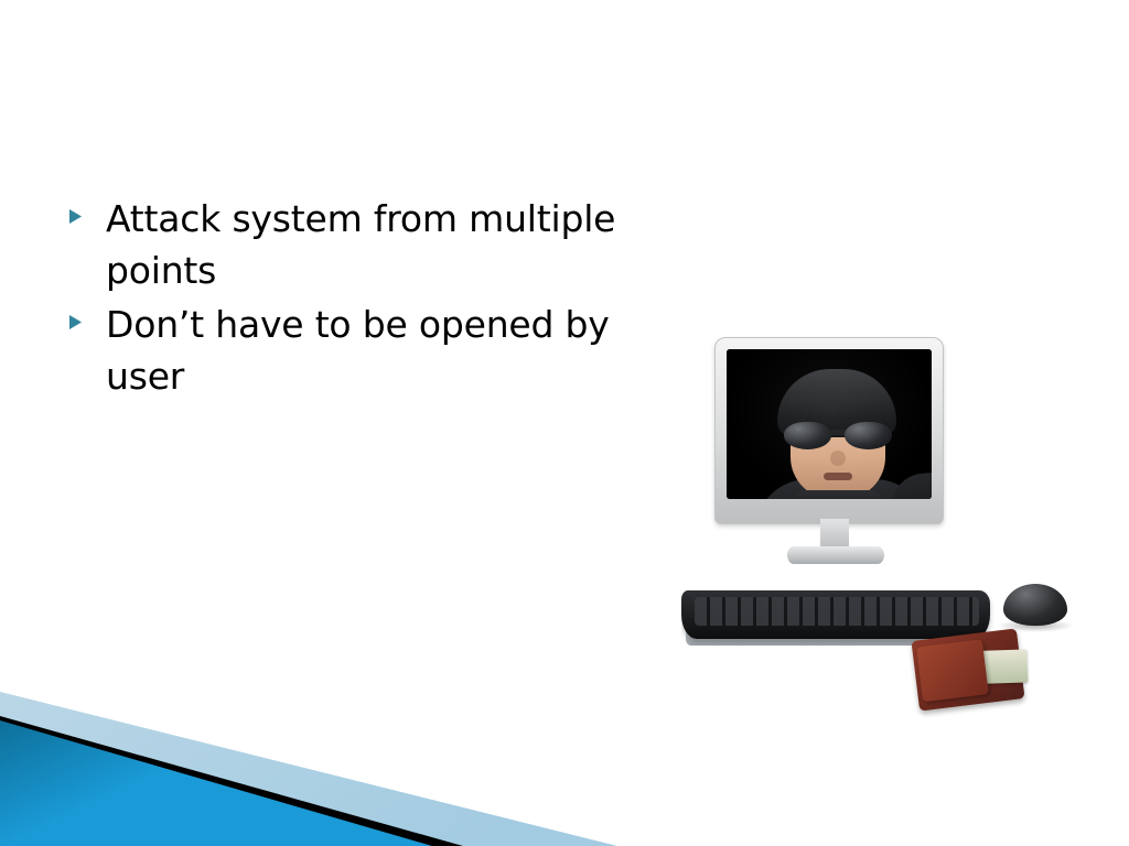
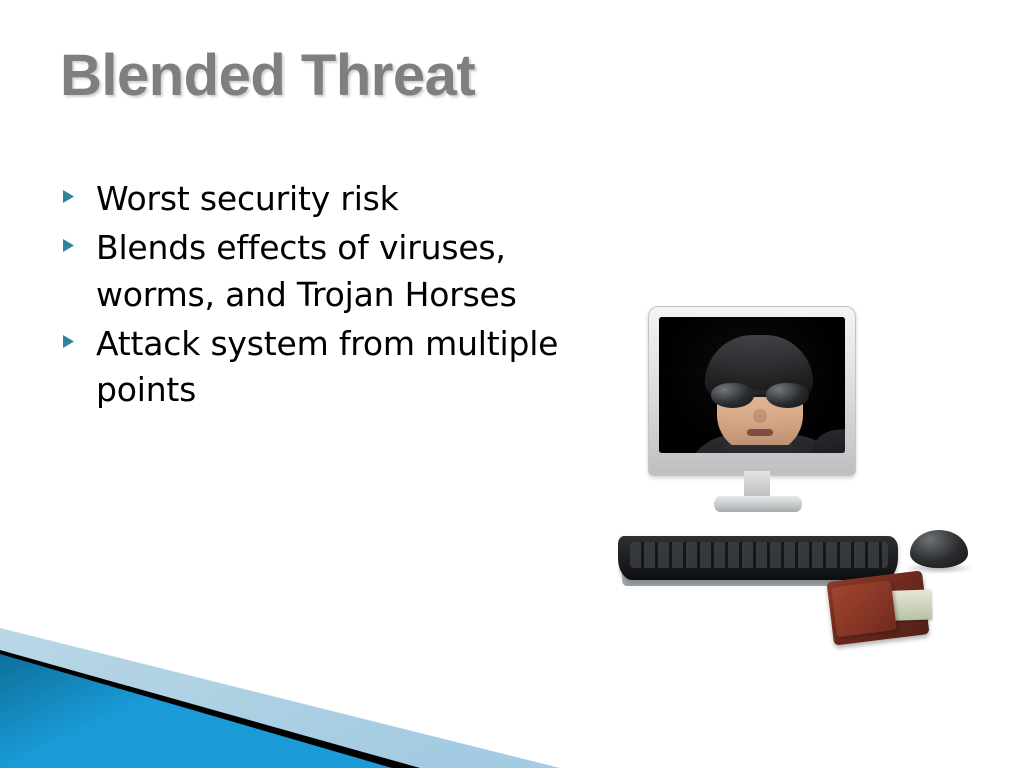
+ Blended Threat
+ Worst security risk
+ Blends effects of viruses, worms, and Trojan Horses
  Attack system from multiple points
- Don’t have to be opened by user
